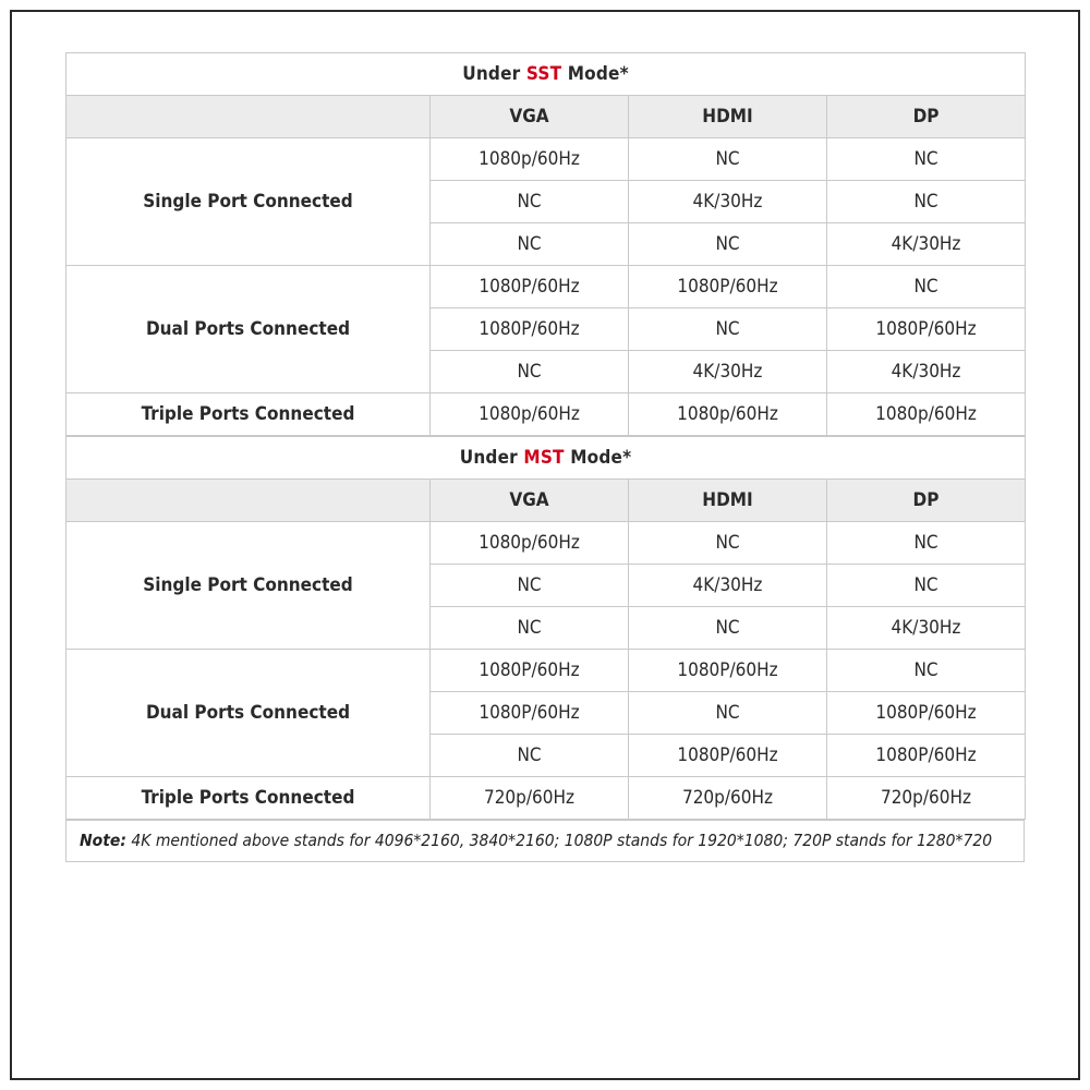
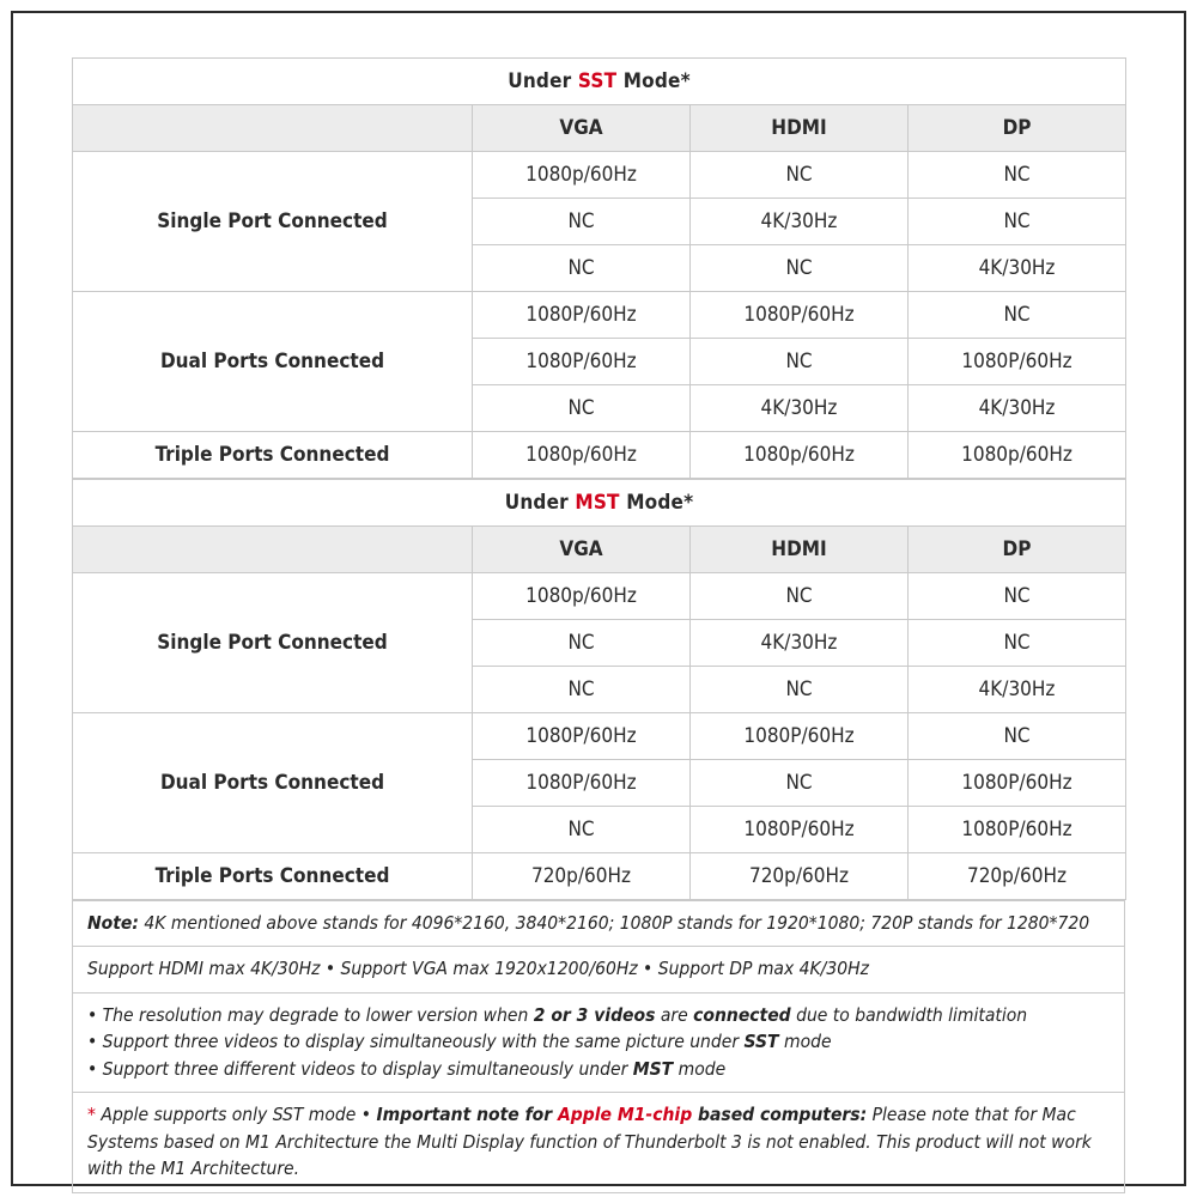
  Under SST Mode*
  	VGA	HDMI	DP
  Single Port Connected	1080p/60Hz	NC	NC
  NC	4K/30Hz	NC
  NC	NC	4K/30Hz
  Dual Ports Connected	1080P/60Hz	1080P/60Hz	NC
  1080P/60Hz	NC	1080P/60Hz
  NC	4K/30Hz	4K/30Hz
  Triple Ports Connected	1080p/60Hz	1080p/60Hz	1080p/60Hz
  Under MST Mode*
  	VGA	HDMI	DP
  Single Port Connected	1080p/60Hz	NC	NC
  NC	4K/30Hz	NC
  NC	NC	4K/30Hz
  Dual Ports Connected	1080P/60Hz	1080P/60Hz	NC
  1080P/60Hz	NC	1080P/60Hz
  NC	1080P/60Hz	1080P/60Hz
  Triple Ports Connected	720p/60Hz	720p/60Hz	720p/60Hz
  Note: 4K mentioned above stands for 4096*2160, 3840*2160; 1080P stands for 1920*1080; 720P stands for 1280*720
+ Support HDMI max 4K/30Hz • Support VGA max 1920x1200/60Hz • Support DP max 4K/30Hz
+ • The resolution may degrade to lower version when 2 or 3 videos are connected due to bandwidth limitation • Support three videos to display simultaneously with the same picture under SST mode • Support three different videos to display simultaneously under MST mode
+ * Apple supports only SST mode • Important note for Apple M1-chip based computers: Please note that for Mac Systems based on M1 Architecture the Multi Display function of Thunderbolt 3 is not enabled. This product will not work with the M1 Architecture.
